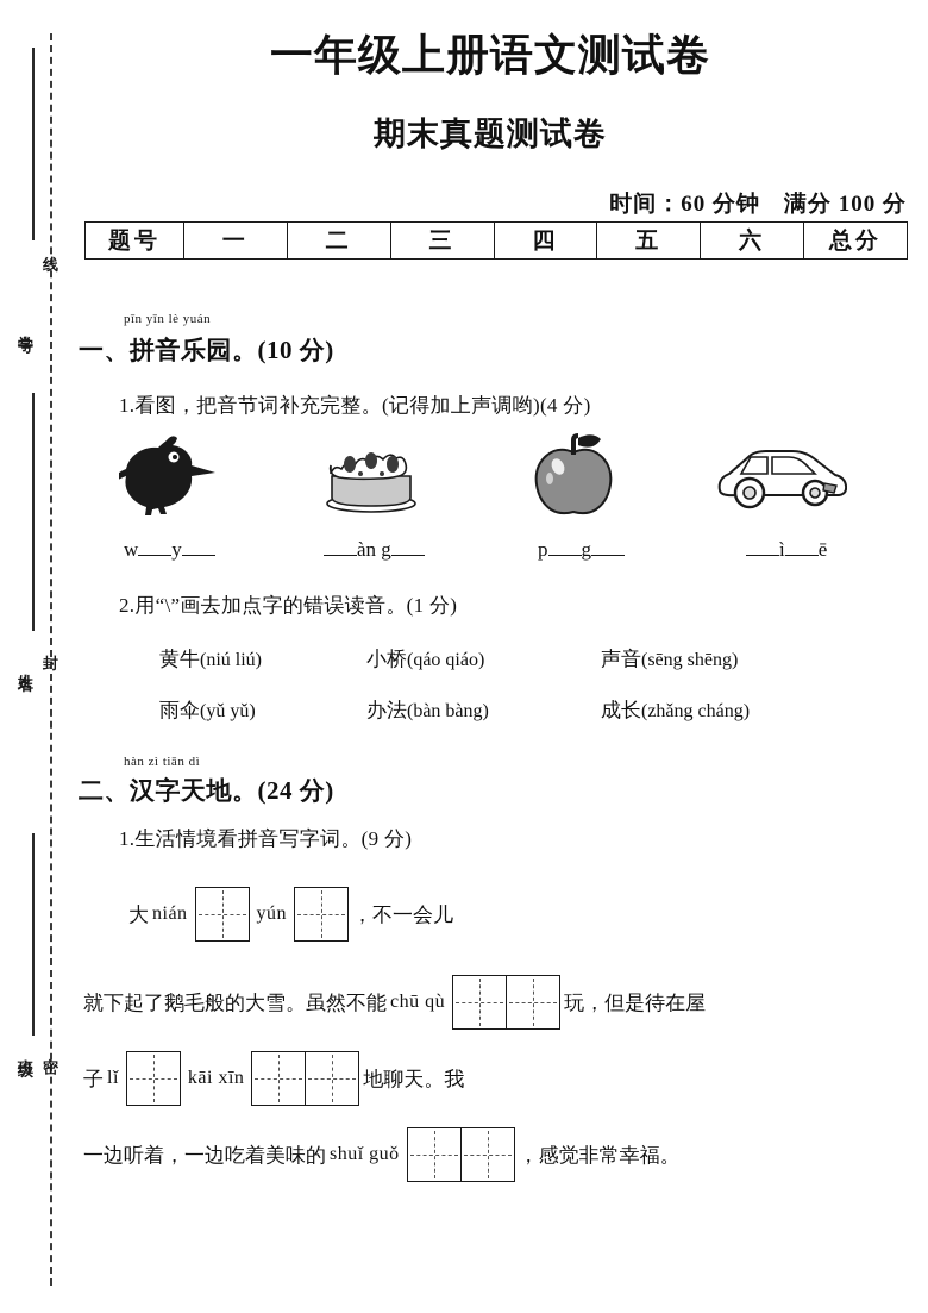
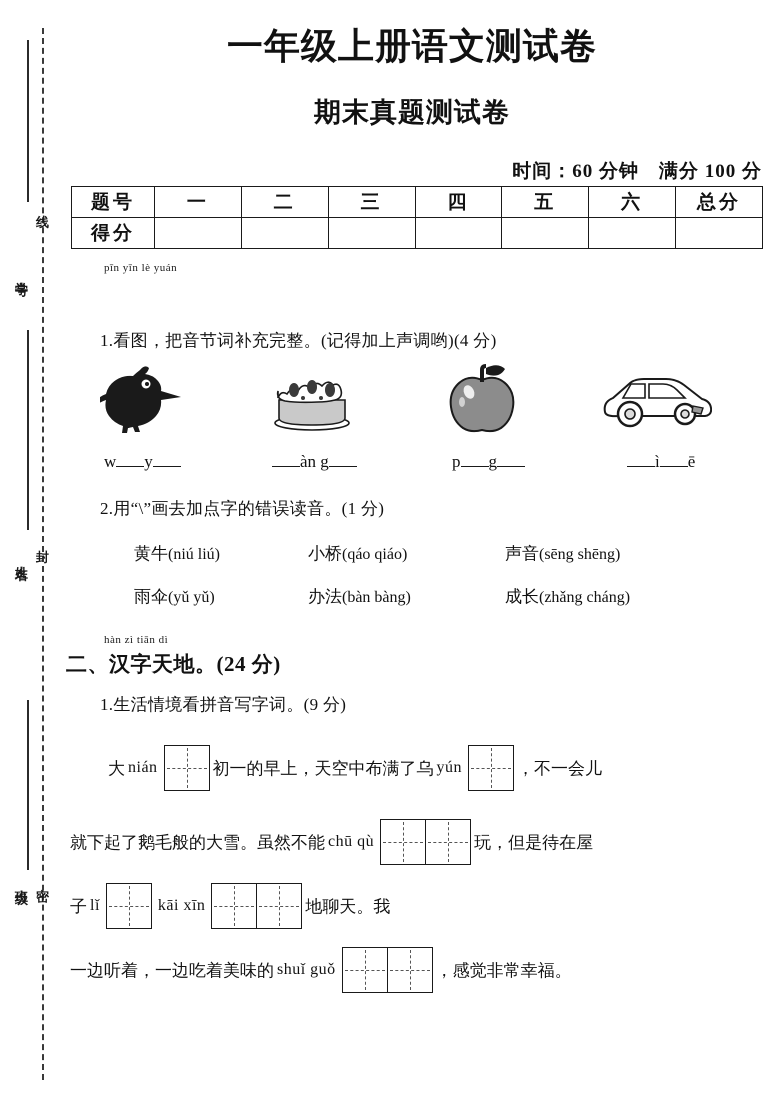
  一年级上册语文测试卷
  期末真题测试卷
  时间：60 分钟 满分 100 分
  题号	一	二	三	四	五	六	总分
+ 得分
  pīn yīn lè yuán
- 一、拼音乐园。(10 分)
  1.看图，把音节词补充完整。(记得加上声调哟)(4 分)
  w y
  àn g
  p g
  ì ē
  2.用“\”画去加点字的错误读音。(1 分)
  黄牛(niú liú)
  小桥(qáo qiáo)
  声音(sēng shēng)
  雨伞(yǔ yǔ)
  办法(bàn bàng)
  成长(zhǎng cháng)
  hàn zì tiān dì
  二、汉字天地。(24 分)
  1.生活情境看拼音写字词。(9 分)
  大
  nián
+ 初一的早上，天空中布满了乌
  yún
  ，不一会儿
  就下起了鹅毛般的大雪。虽然不能
  chū qù
  玩，但是待在屋
  子
  lǐ
  kāi xīn
  地聊天。我
  一边听着，一边吃着美味的
  shuǐ guǒ
  ，感觉非常幸福。
